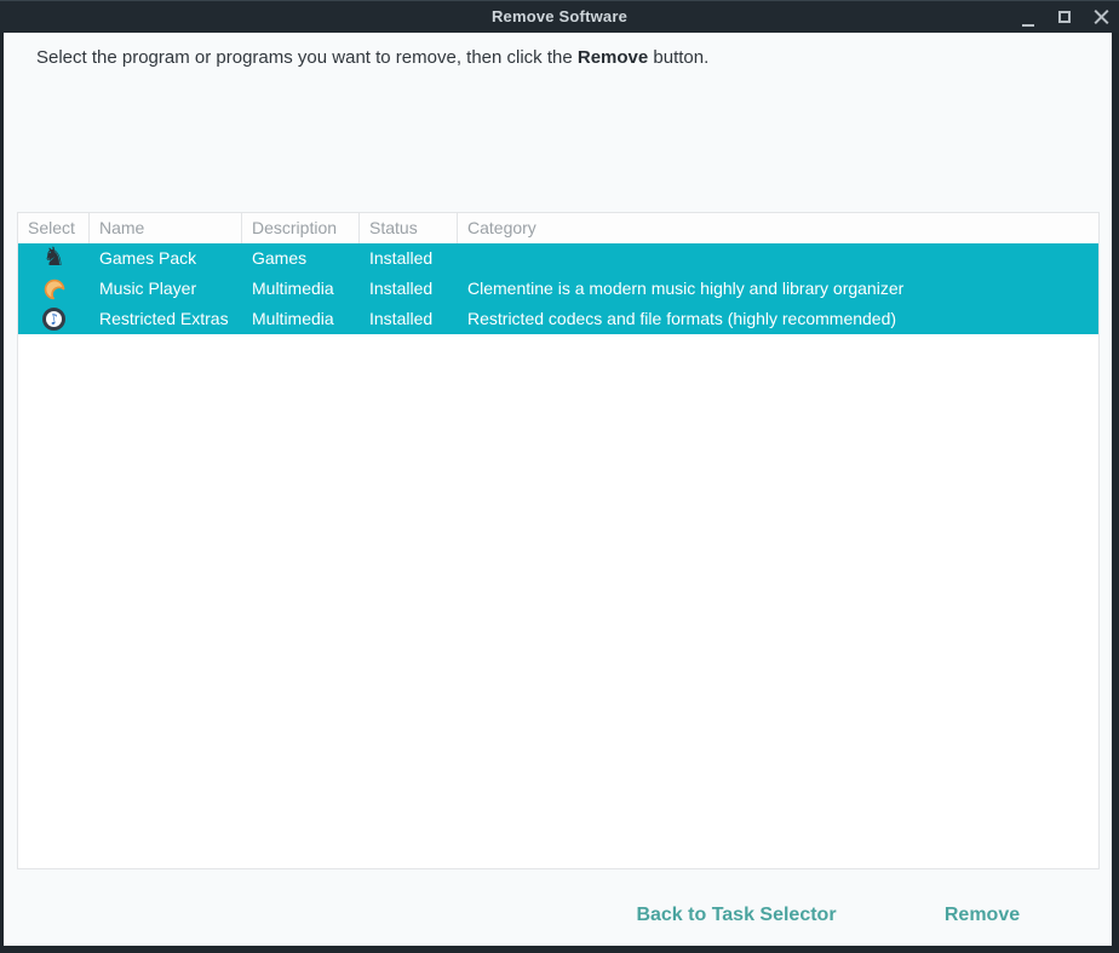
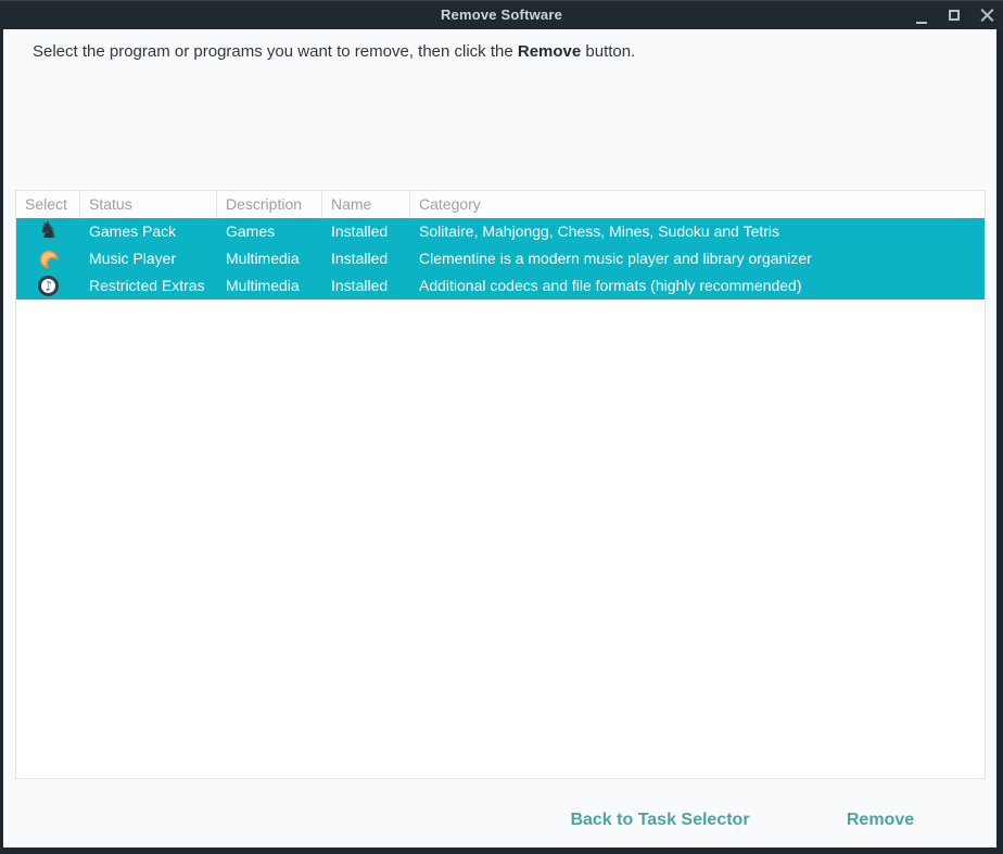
  Remove Software
  Select the program or programs you want to remove, then click the Remove button.
  Select
- Name
+ Status
  Description
- Status
+ Name
  Category
  ♞
  Games Pack
  Games
  Installed
+ Solitaire, Mahjongg, Chess, Mines, Sudoku and Tetris
  Music Player
  Multimedia
  Installed
- Clementine is a modern music highly and library organizer
+ Clementine is a modern music player and library organizer
  Restricted Extras
  Multimedia
  Installed
- Restricted codecs and file formats (highly recommended)
+ Additional codecs and file formats (highly recommended)
  Back to Task Selector
  Remove
